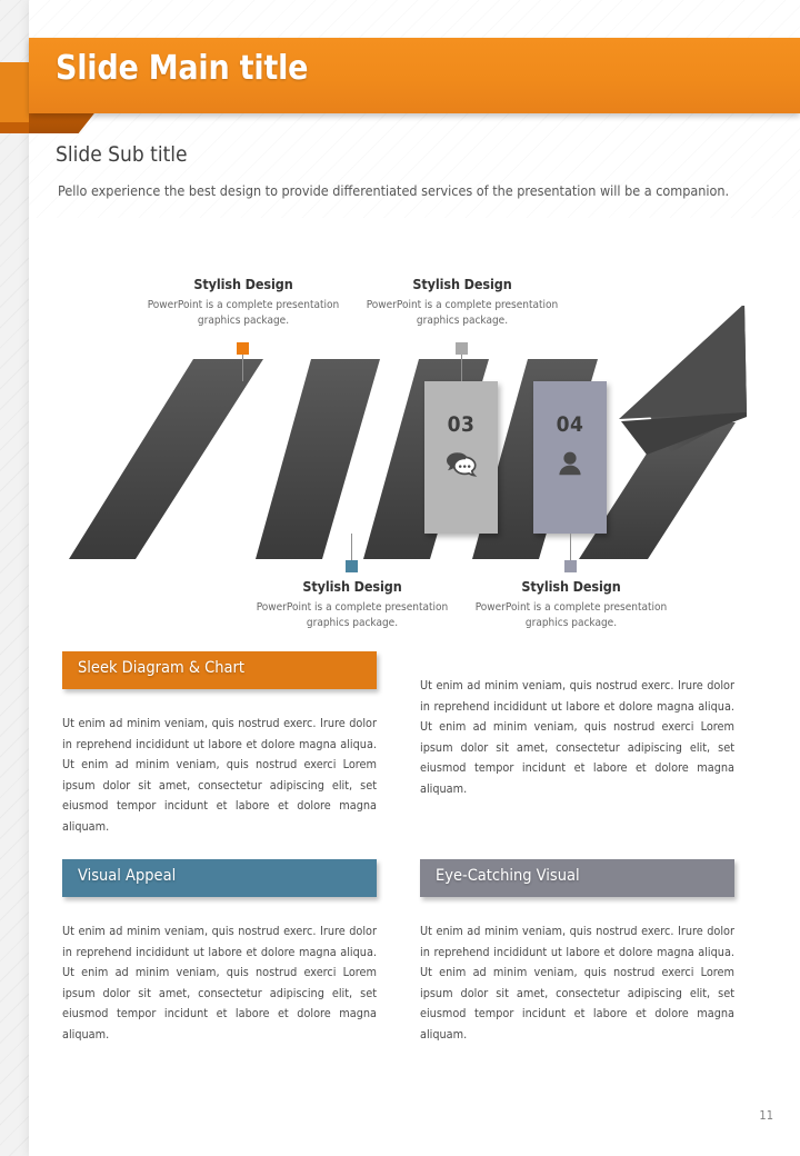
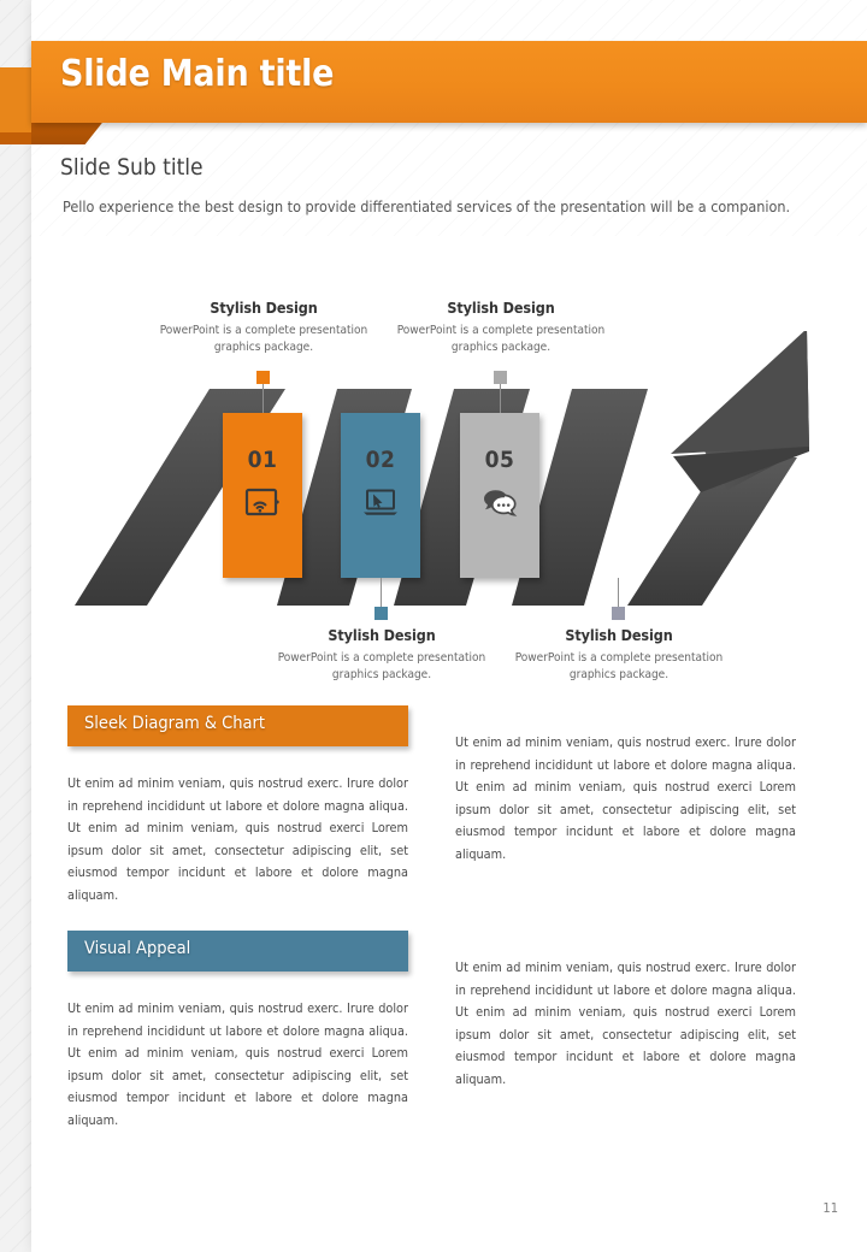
  Slide Main title
  Slide Sub title
  Pello experience the best design to provide differentiated services of the presentation will be a companion.
  Stylish Design
  PowerPoint is a complete presentation graphics package.
+ 01
+ 02
  Stylish Design
  PowerPoint is a complete presentation graphics package.
  Stylish Design
  PowerPoint is a complete presentation graphics package.
- 03
+ 05
- 04
  Stylish Design
  PowerPoint is a complete presentation graphics package.
  Sleek Diagram & Chart
  Ut enim ad minim veniam, quis nostrud exerc. Irure dolor in reprehend incididunt ut labore et dolore magna aliqua. Ut enim ad minim veniam, quis nostrud exerci Lorem ipsum dolor sit amet, consectetur adipiscing elit, set eiusmod tempor incidunt et labore et dolore magna aliquam.
  Ut enim ad minim veniam, quis nostrud exerc. Irure dolor in reprehend incididunt ut labore et dolore magna aliqua. Ut enim ad minim veniam, quis nostrud exerci Lorem ipsum dolor sit amet, consectetur adipiscing elit, set eiusmod tempor incidunt et labore et dolore magna aliquam.
  Visual Appeal
  Ut enim ad minim veniam, quis nostrud exerc. Irure dolor in reprehend incididunt ut labore et dolore magna aliqua. Ut enim ad minim veniam, quis nostrud exerci Lorem ipsum dolor sit amet, consectetur adipiscing elit, set eiusmod tempor incidunt et labore et dolore magna aliquam.
- Eye-Catching Visual
  Ut enim ad minim veniam, quis nostrud exerc. Irure dolor in reprehend incididunt ut labore et dolore magna aliqua. Ut enim ad minim veniam, quis nostrud exerci Lorem ipsum dolor sit amet, consectetur adipiscing elit, set eiusmod tempor incidunt et labore et dolore magna aliquam.
  11
